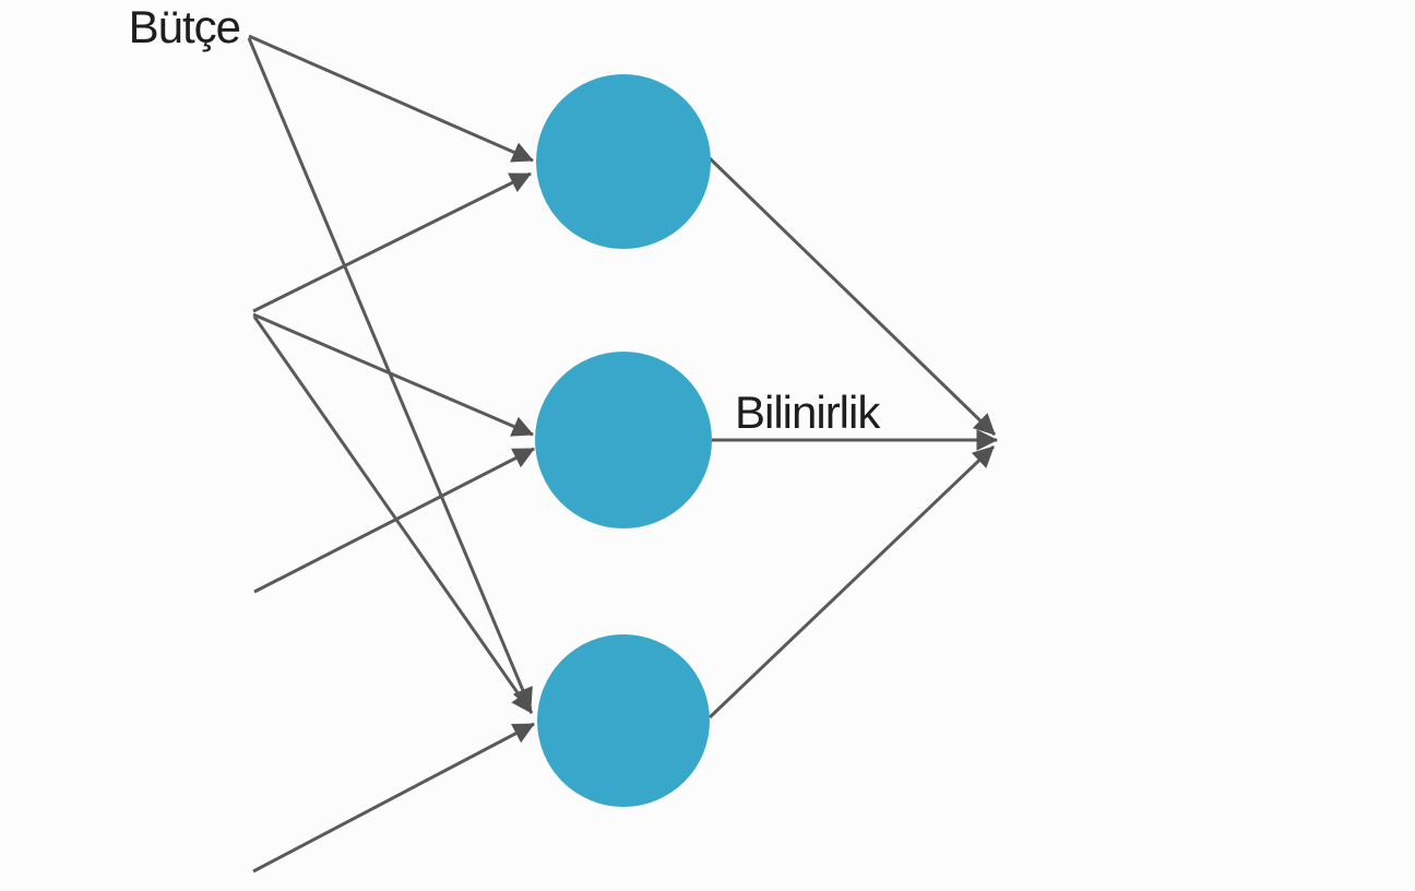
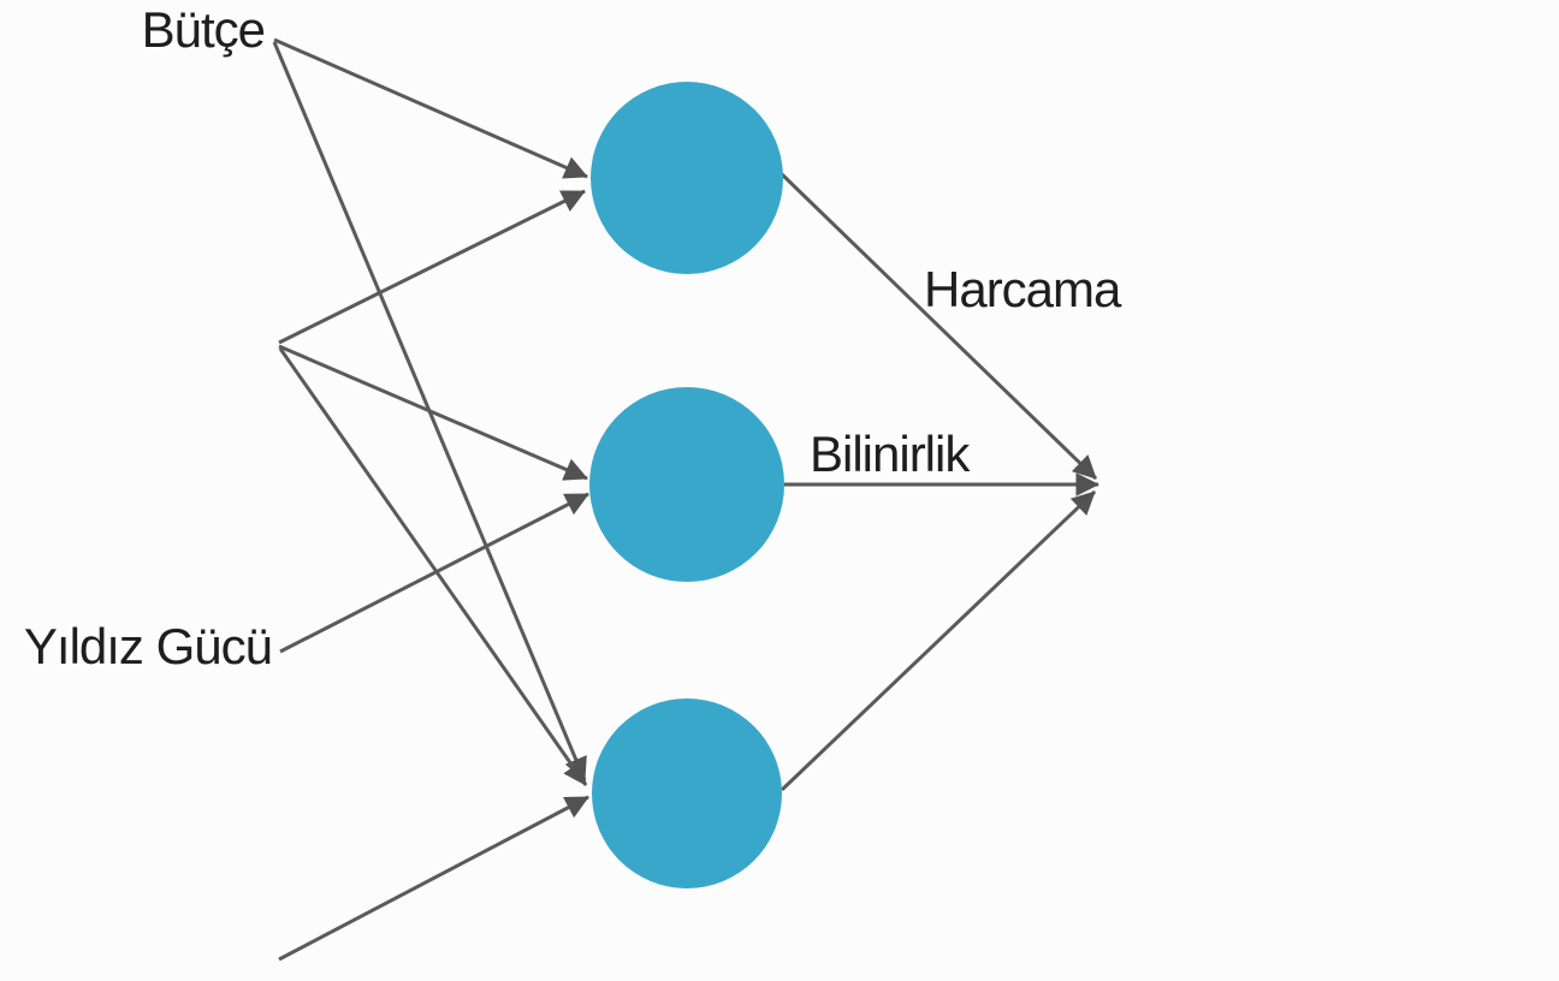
  Bütçe
+ Yıldız Gücü
+ Harcama
  Bilinirlik
